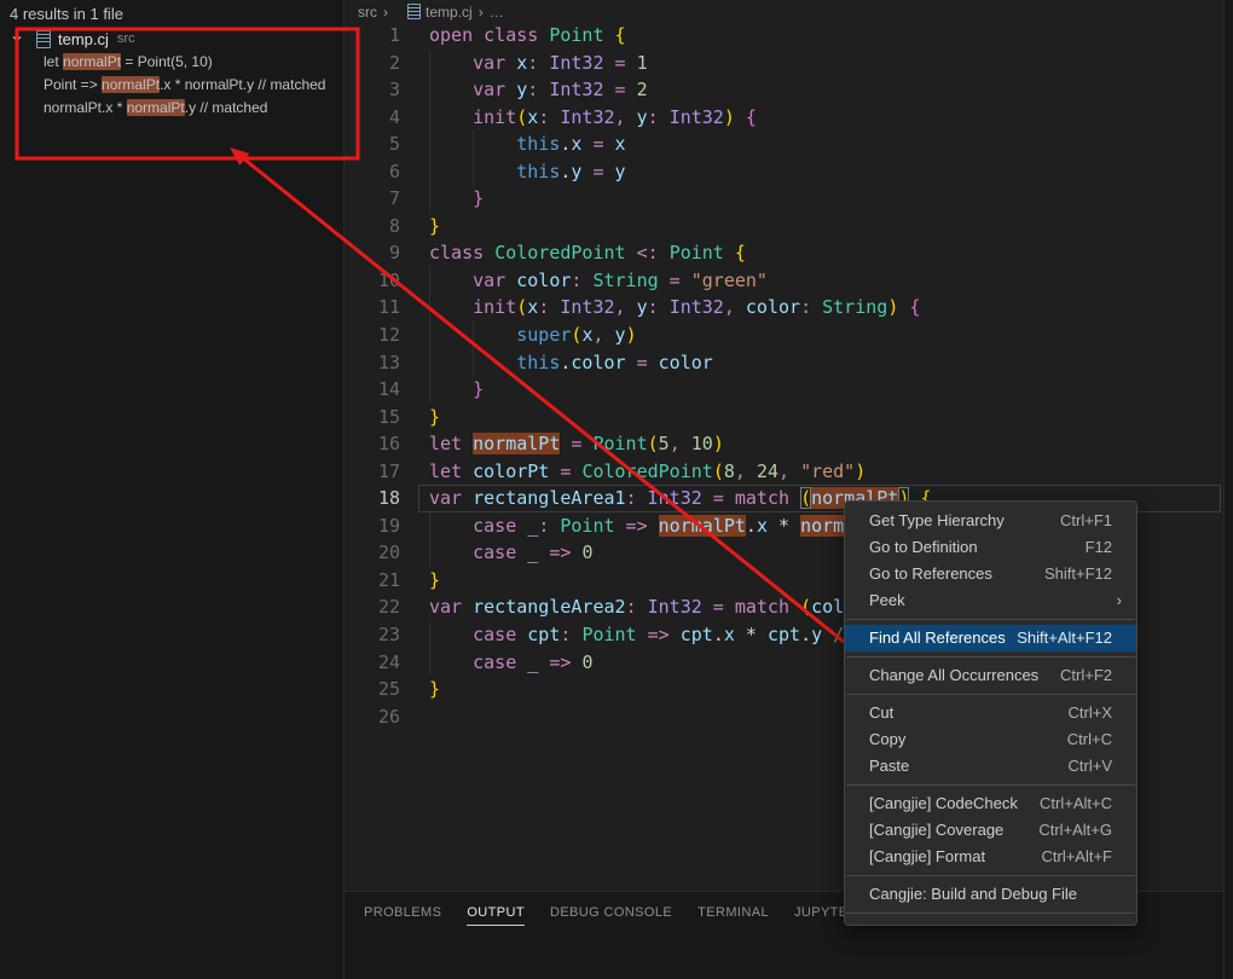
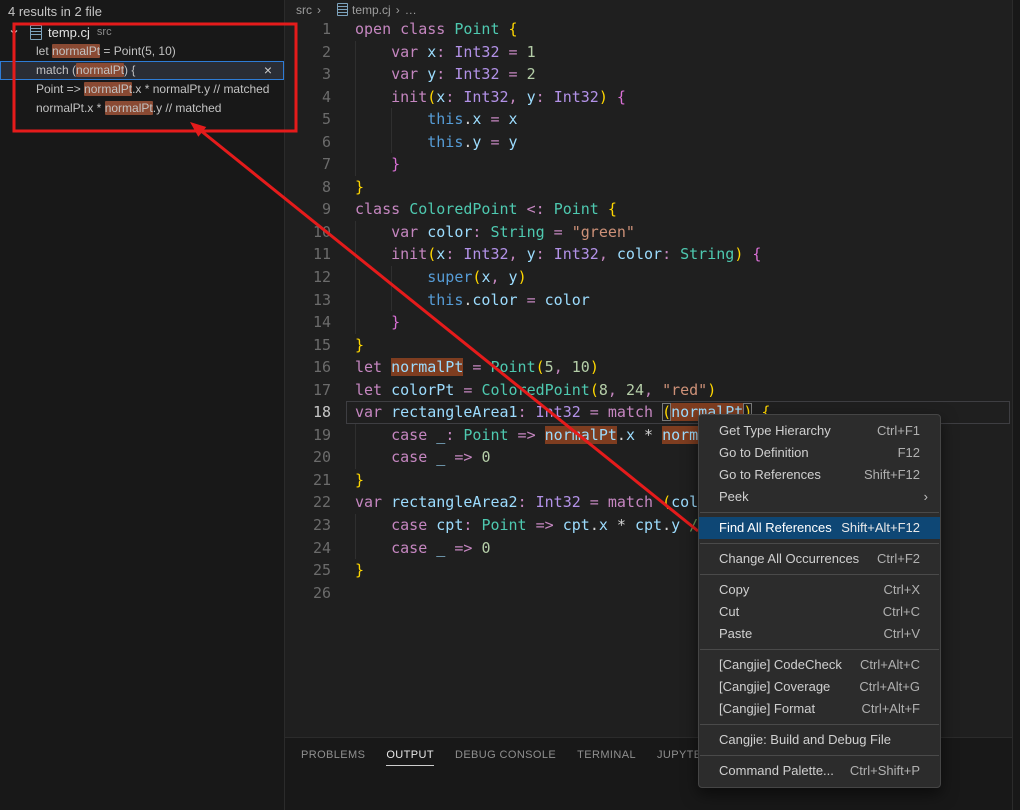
- 4 results in 1 file
+ 4 results in 2 file
  temp.cj
  src
  let normalPt = Point(5, 10)
+ match (normalPt) {
+ ×
  Point => normalPt.x * normalPt.y // matched
  normalPt.x * normalPt.y // matched
  src
  ›
  temp.cj
  ›
  …
  1
  open class Point {
  2
  var x: Int32 = 1
  3
  var y: Int32 = 2
  4
  init(x: Int32, y: Int32) {
  5
  this.x = x
  6
  this.y = y
  7
  }
  8
  }
  9
  class ColoredPoint <: Point {
  var color: String = "green"
  11
  init(x: Int32, y: Int32, color: String) {
  12
  super(x, y)
  13
  this.color = color
  14
  }
  15
  }
  16
  let normalPt = oint(5, 10)
  17
  let colorPt = ColoedPoint(8, 24, "red")
  18
  var rectangleArea1: It32 = match (normalPt) {
  19
  20
  case _ => 0
  21
  }
  22
  var rectangleArea2: Int32 = match (col
  23
  case cpt: Point => cpt.x * cpt.y /
  24
  case _ => 0
  25
  }
  26
  PROBLEMS
  OUTPUT
  DEBUG CONSOLE
  TERMINAL
  JUPYT
  Get Type Hierarchy
  Ctrl+F1
  Go to Definition
  F12
  Go to References
  Shift+F12
  Peek
  ›
  Find All References
  Shift+Alt+F12
  Change All Occurrences
  Ctrl+F2
- Cut
+ Copy
  Ctrl+X
- Copy
+ Cut
  Ctrl+C
  Paste
  Ctrl+V
  [Cangjie] CodeCheck
  Ctrl+Alt+C
  [Cangjie] Coverage
  Ctrl+Alt+G
  [Cangjie] Format
  Ctrl+Alt+F
  Cangjie: Build and Debug File
+ Command Palette...
+ Ctrl+Shift+P
